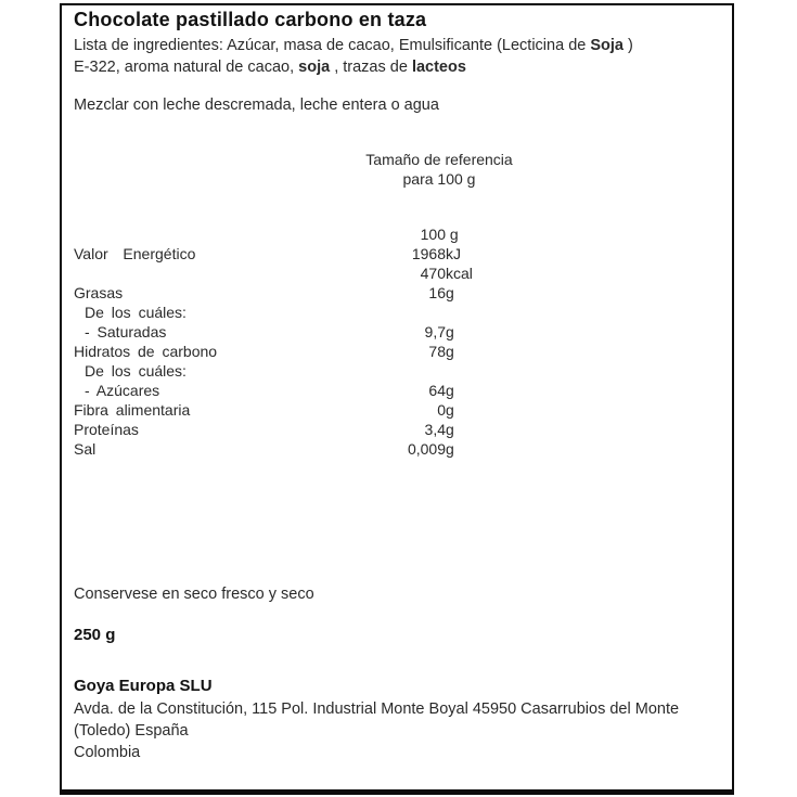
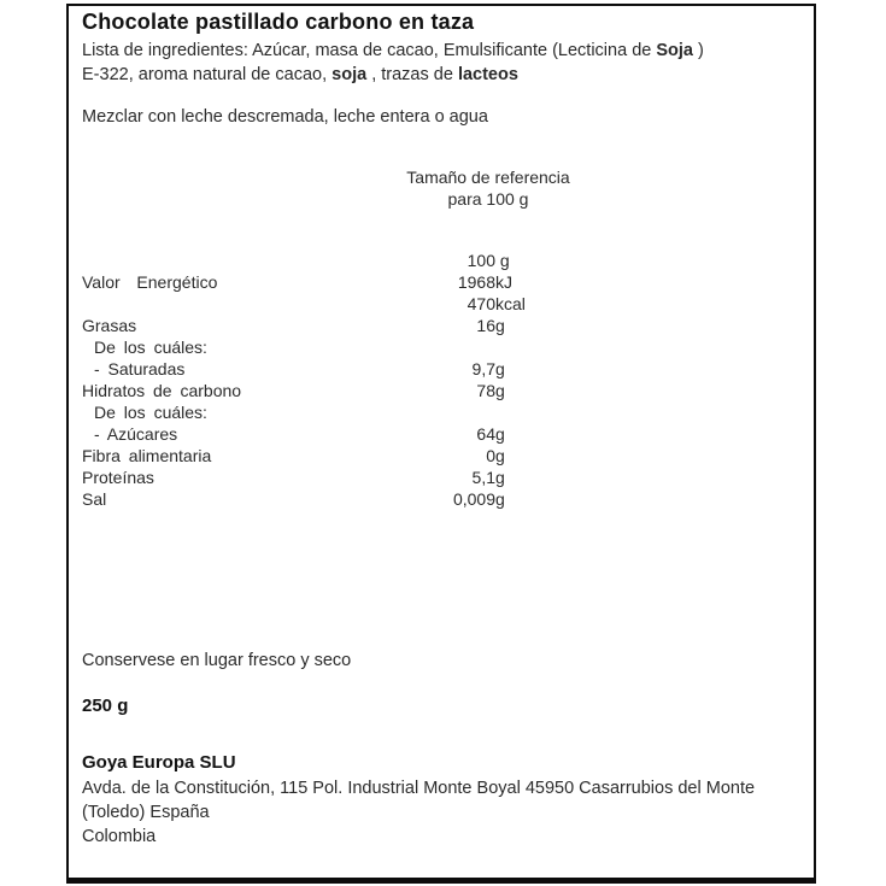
  Chocolate pastillado carbono en taza
  Lista de ingredientes: Azúcar, masa de cacao, Emulsificante (Lecticina de Soja )
  E-322, aroma natural de cacao, soja , trazas de lacteos
  Mezclar con leche descremada, leche entera o agua
  Tamaño de referencia
  para 100 g
  100
  g
  Valor Energético
  1968
  kJ
  470
  kcal
  Grasas
  16
  g
  De los cuáles:
  - Saturadas
  9,7
  g
  Hidratos de carbono
  78
  g
  De los cuáles:
  - Azúcares
  64
  g
  Fibra alimentaria
  0
  g
  Proteínas
- 3,4
+ 5,1
  g
  Sal
  0,009
  g
- Conservese en seco fresco y seco
+ Conservese en lugar fresco y seco
  250 g
  Goya Europa SLU
  Avda. de la Constitución, 115 Pol. Industrial Monte Boyal 45950 Casarrubios del Monte (Toledo) España
  Colombia
